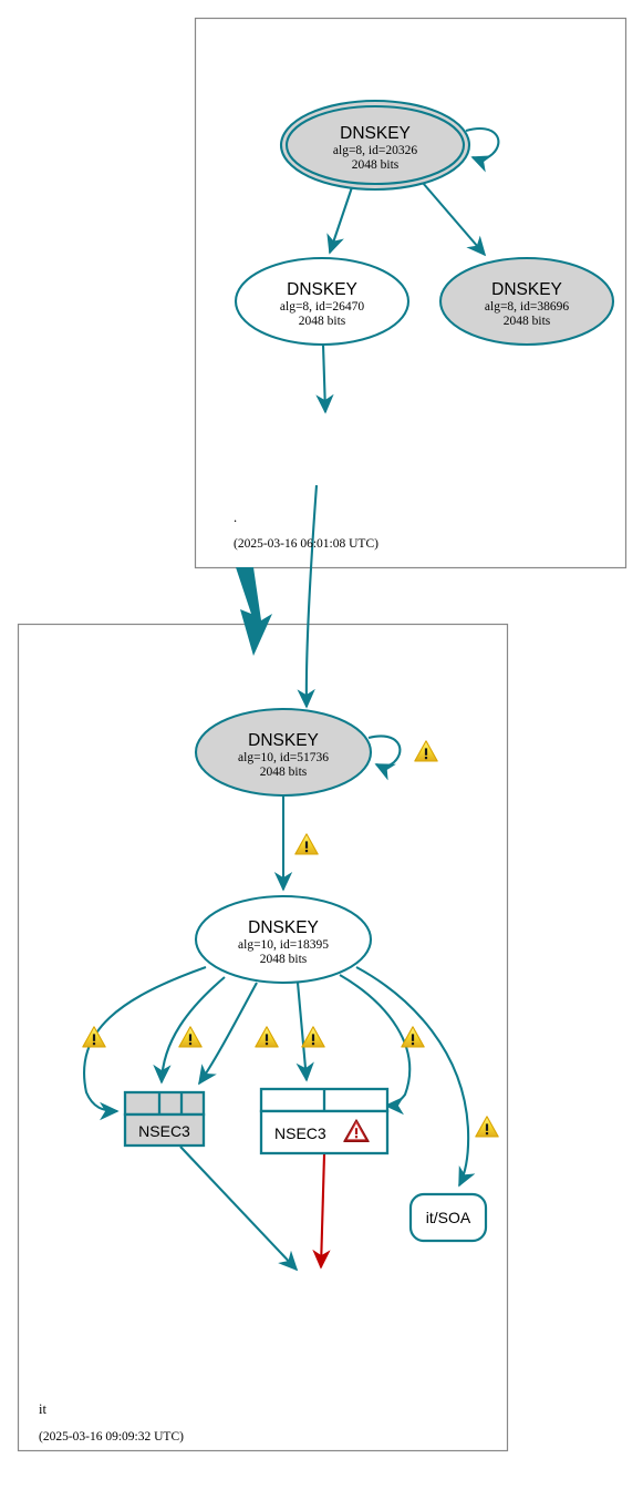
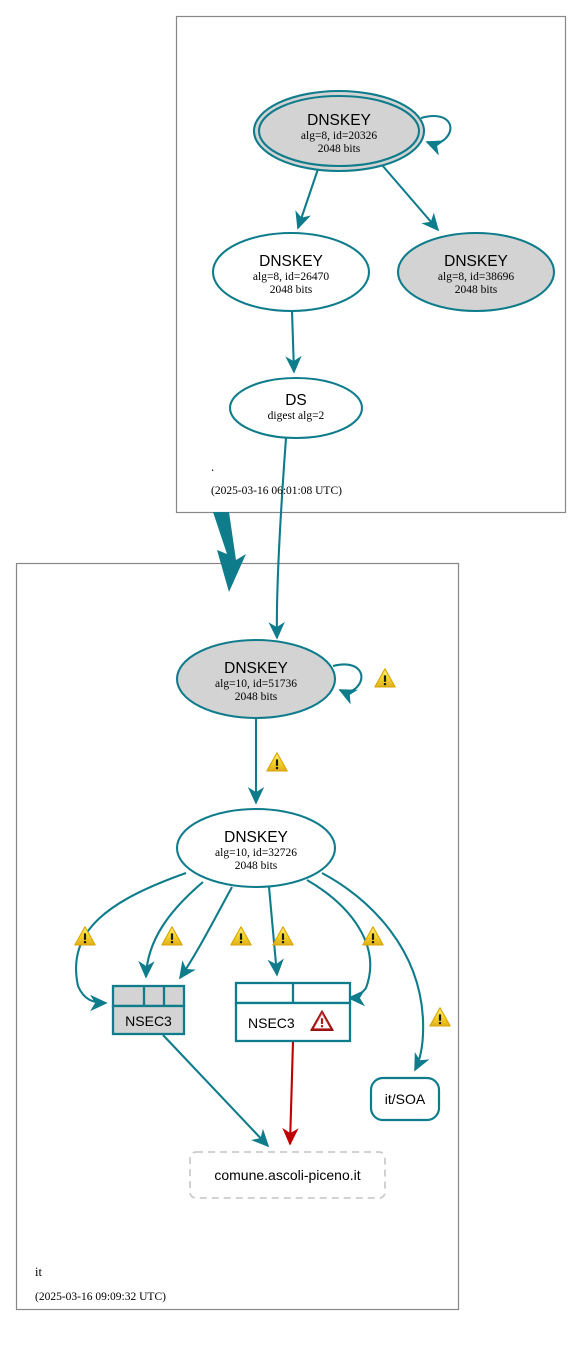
  DNSKEY
  alg=8, id=20326
  2048 bits
  DNSKEY
  alg=8, id=26470
  2048 bits
  DNSKEY
  alg=8, id=38696
  2048 bits
+ DS
+ digest alg=2
  .
  (2025-03-16 06:01:08 UTC)
  DNSKEY
  alg=10, id=51736
  2048 bits
  DNSKEY
- alg=10, id=18395
+ alg=10, id=32726
  2048 bits
  NSEC3
  NSEC3
  it/SOA
+ comune.ascoli-piceno.it
  it
  (2025-03-16 09:09:32 UTC)
